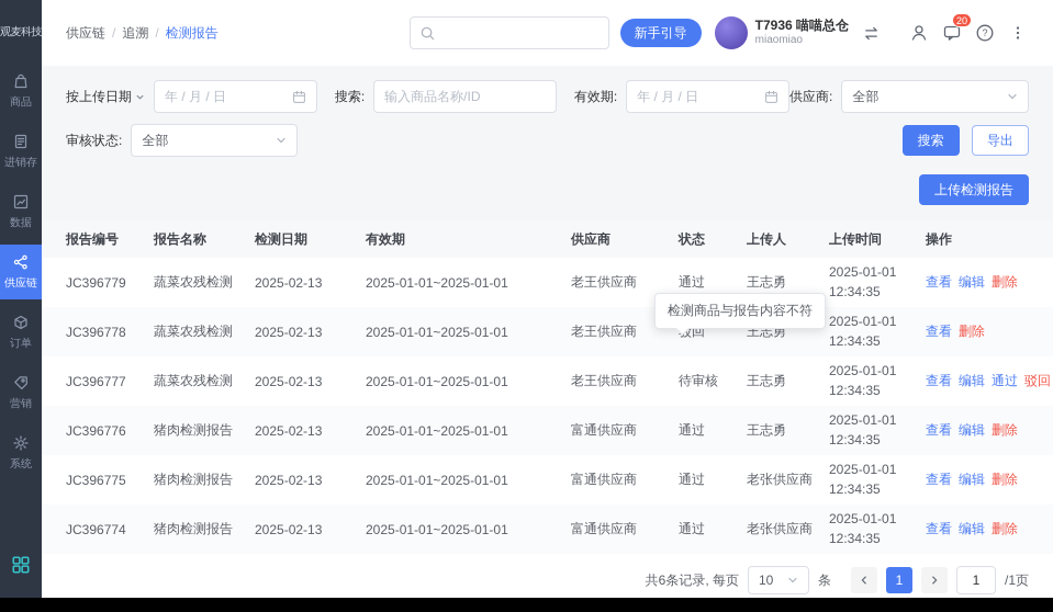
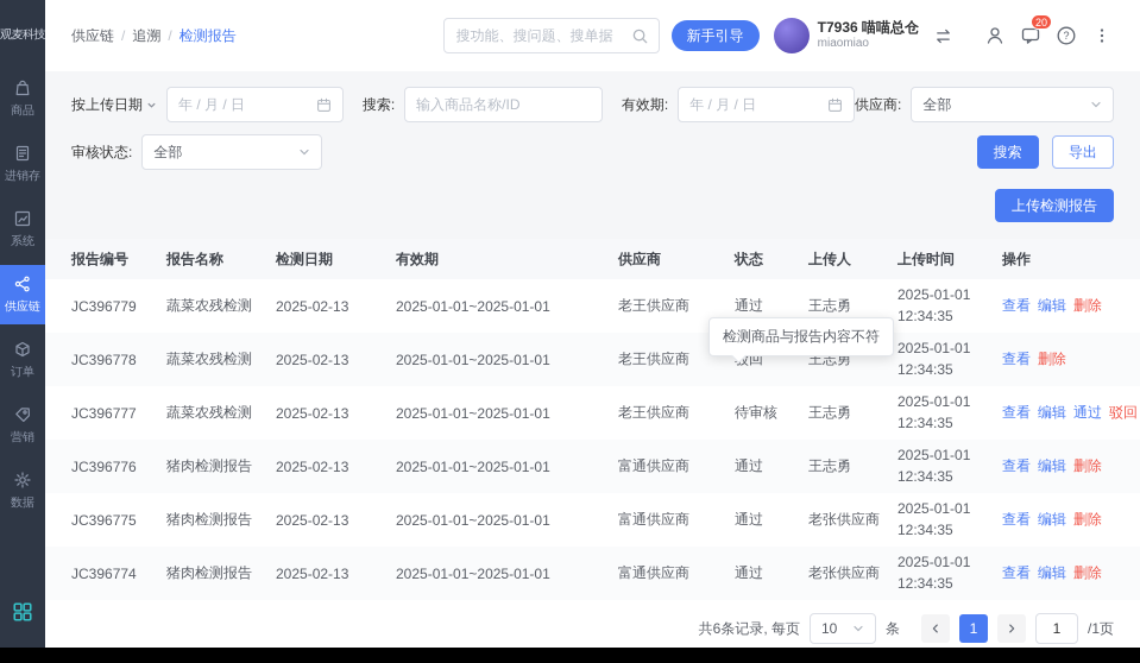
  观麦科技
  商品
  进销存
- 数据
+ 系统
  供应链
  订单
  营销
- 系统
+ 数据
  供应链
  /
  追溯
  /
  检测报告
+ 搜功能、搜问题、搜单据
  新手引导
  T7936 喵喵总仓
  miaomiao
  20
  ?
  按上传日期
  年 / 月 / 日
  搜索:
  输入商品名称/ID
  有效期:
  年 / 月 / 日
  供应商:
  全部
  审核状态:
  全部
  搜索 导出
  上传检测报告
  报告编号	报告名称	检测日期	有效期	供应商	状态	上传人	上传时间	操作
  JC396779	蔬菜农残检测	2025-02-13	2025-01-01~2025-01-01	老王供应商	通过	王志勇	2025-01-0112:34:35	查看 编辑 删除
  JC396778	蔬菜农残检测	2025-02-13	2025-01-01~2025-01-01	老王供应商	回	王志勇	2025-01-0112:34:35	查看 删除
  JC396777	蔬菜农残检测	2025-02-13	2025-01-01~2025-01-01	老王供应商	待审核	王志勇	2025-01-0112:34:35	查看 编辑 通过 驳回
  JC396776	猪肉检测报告	2025-02-13	2025-01-01~2025-01-01	富通供应商	通过	王志勇	2025-01-0112:34:35	查看 编辑 删除
  JC396775	猪肉检测报告	2025-02-13	2025-01-01~2025-01-01	富通供应商	通过	老张供应商	2025-01-0112:34:35	查看 编辑 删除
  JC396774	猪肉检测报告	2025-02-13	2025-01-01~2025-01-01	富通供应商	通过	老张供应商	2025-01-0112:34:35	查看 编辑 删除
  检测商品与报告内容不符
  共6条记录, 每页
  10
  条
  1
  1
  /1页
